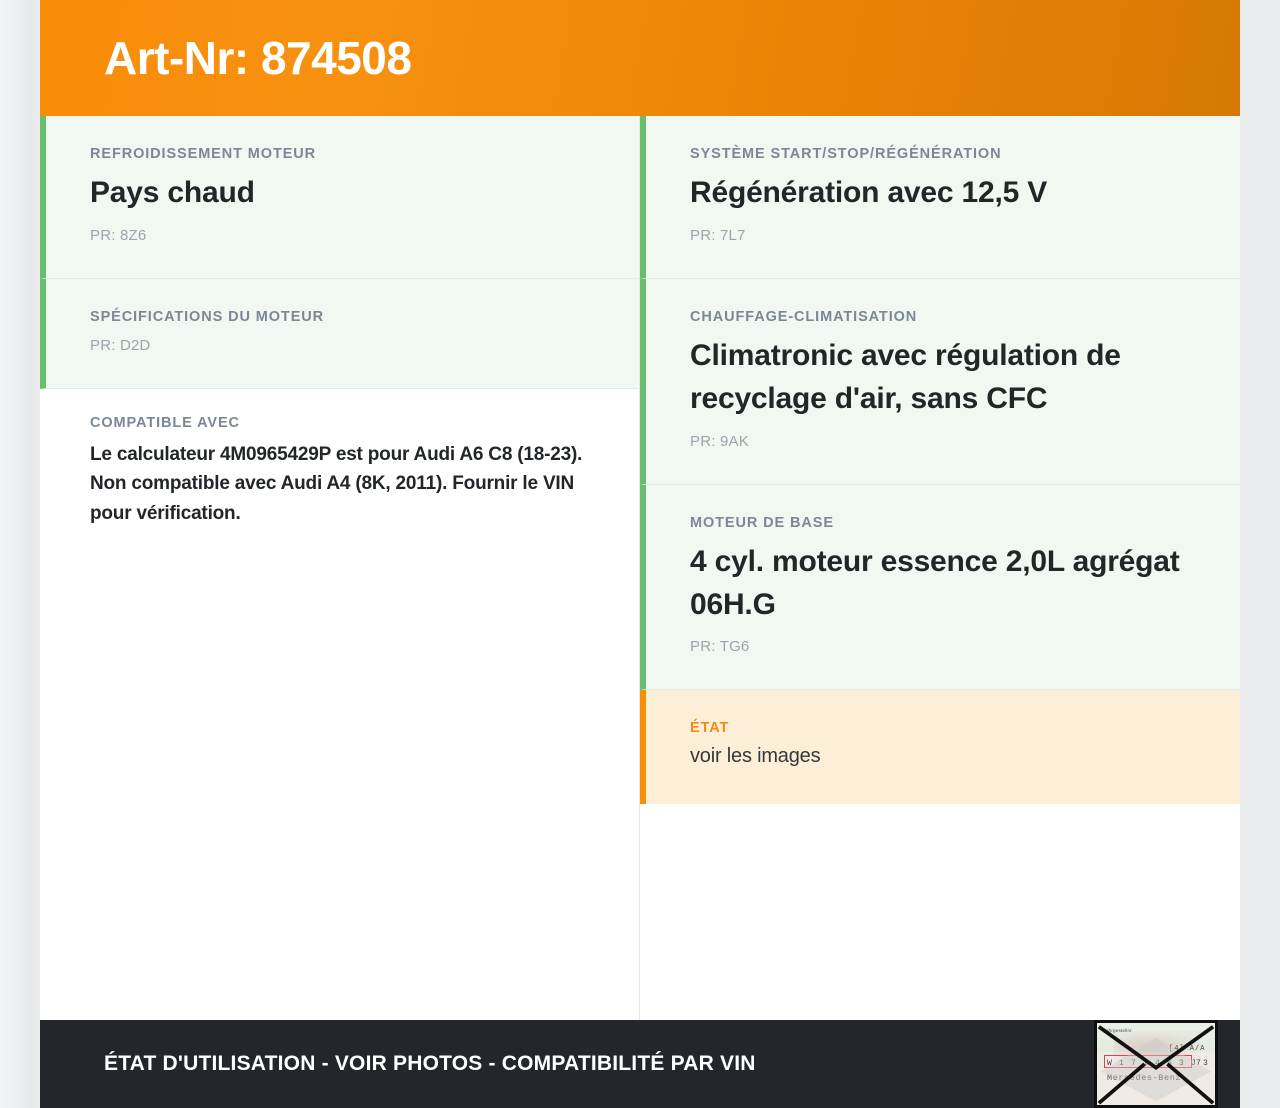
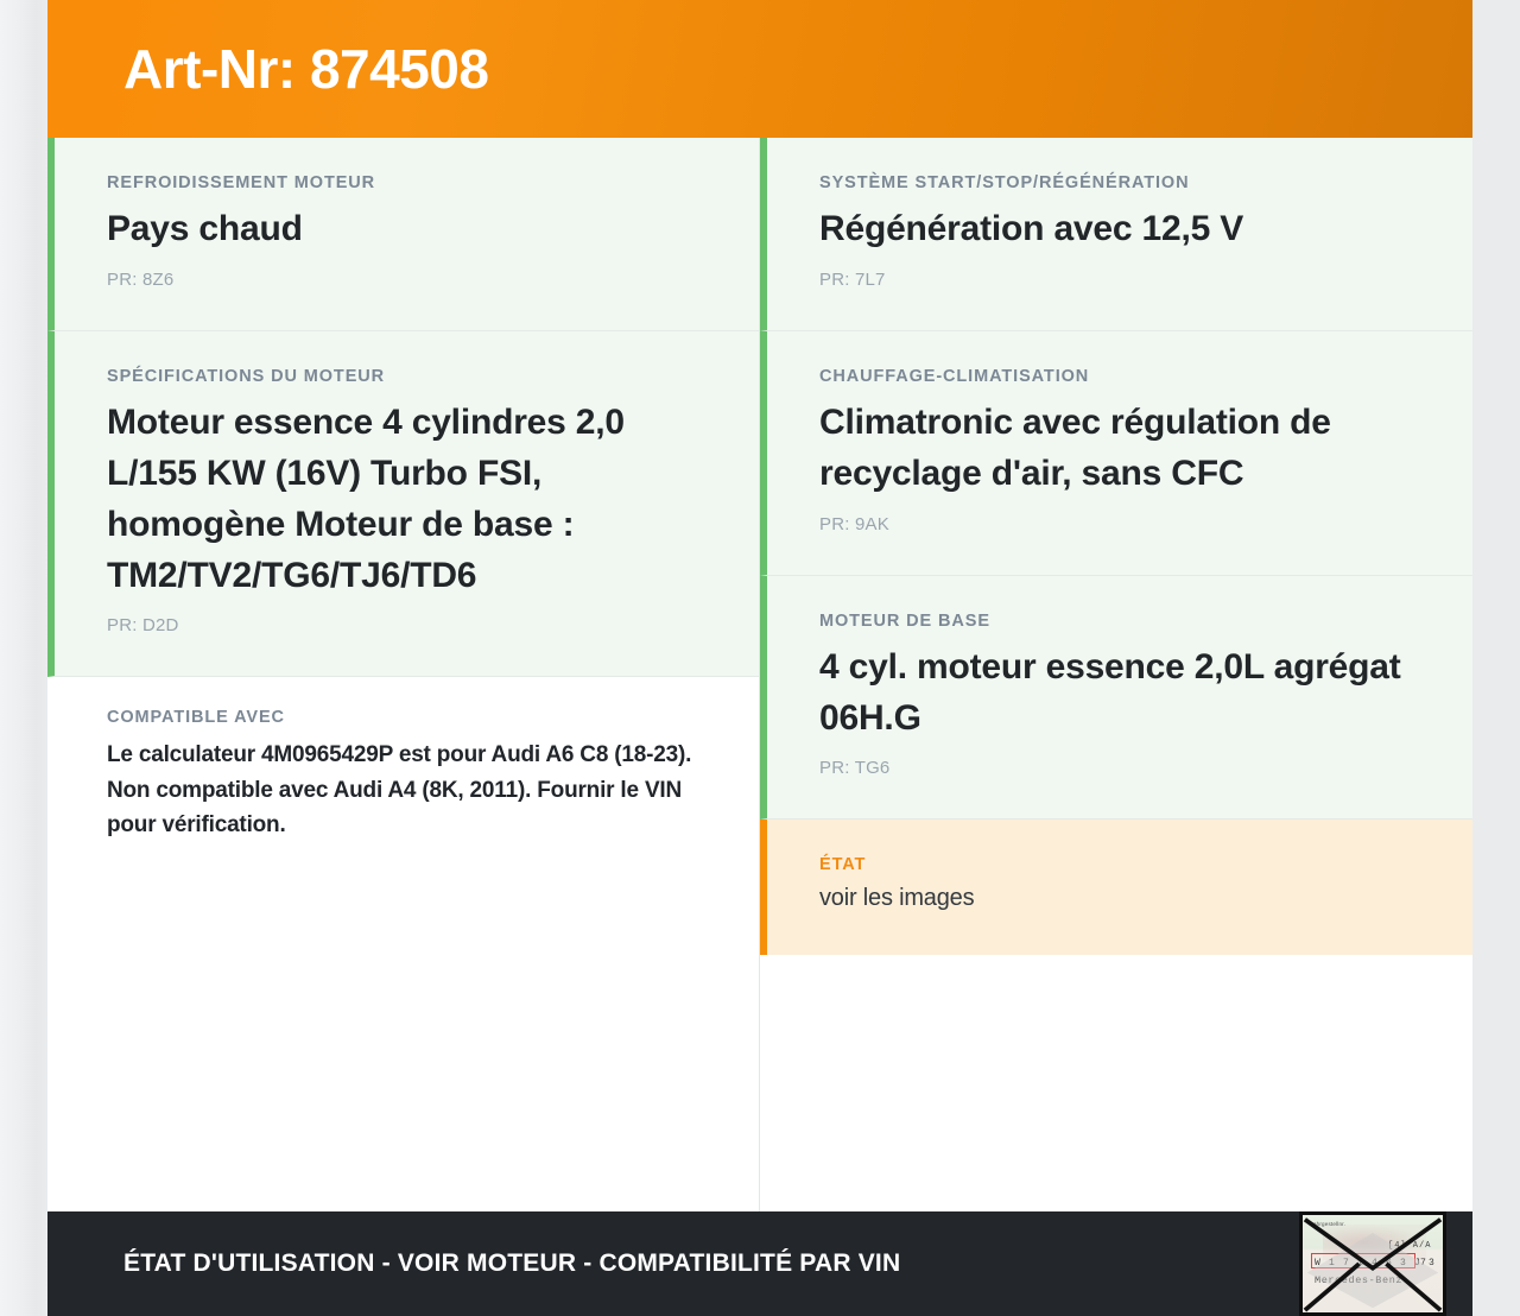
  Art-Nr: 874508
  REFROIDISSEMENT MOTEUR
  Pays chaud
  PR: 8Z6
  SPÉCIFICATIONS DU MOTEUR
+ Moteur essence 4 cylindres 2,0 L/155 KW (16V) Turbo FSI, homogène Moteur de base : TM2/TV2/TG6/TJ6/TD6
  PR: D2D
  COMPATIBLE AVEC
  Le calculateur 4M0965429P est pour Audi A6 C8 (18-23). Non compatible avec Audi A4 (8K, 2011). Fournir le VIN pour vérification.
  SYSTÈME START/STOP/RÉGÉNÉRATION
  Régénération avec 12,5 V
  PR: 7L7
  CHAUFFAGE-CLIMATISATION
  Climatronic avec régulation de recyclage d'air, sans CFC
  PR: 9AK
  MOTEUR DE BASE
  4 cyl. moteur essence 2,0L agrégat 06H.G
  PR: TG6
  ÉTAT
  voir les images
- ÉTAT D'UTILISATION - VOIR PHOTOS - COMPATIBILITÉ PAR VIN
+ ÉTAT D'UTILISATION - VOIR MOTEUR - COMPATIBILITÉ PAR VIN
  [4 A/A
  W 1 7 1 4 6 3 J 3
  7
  Meredes-Benz
